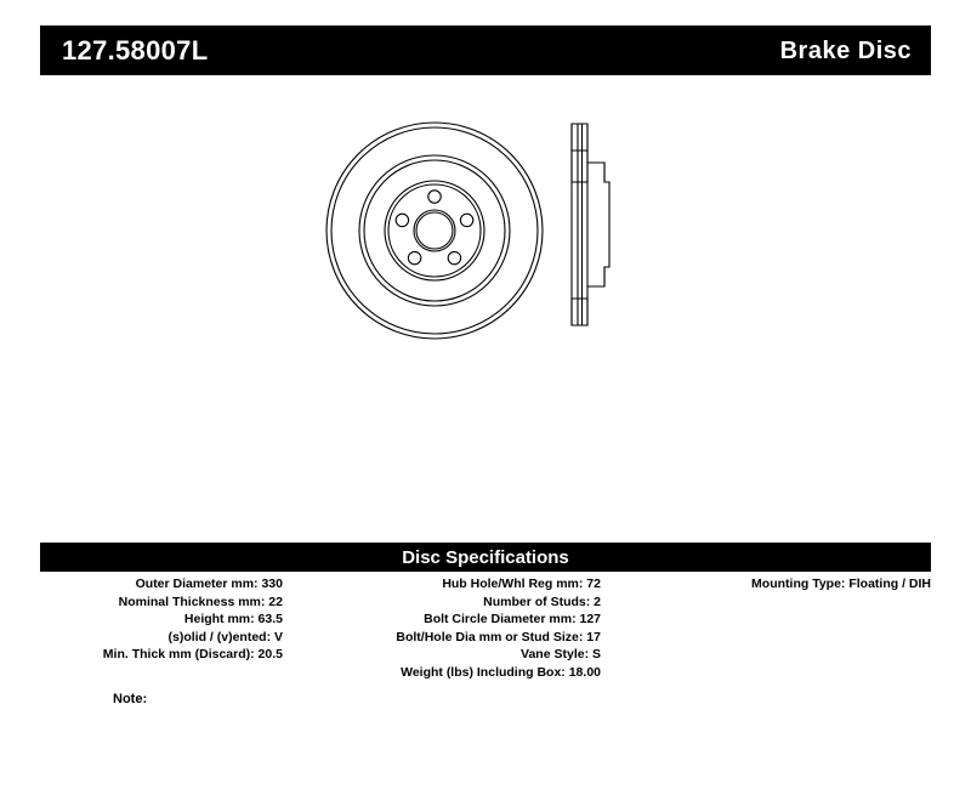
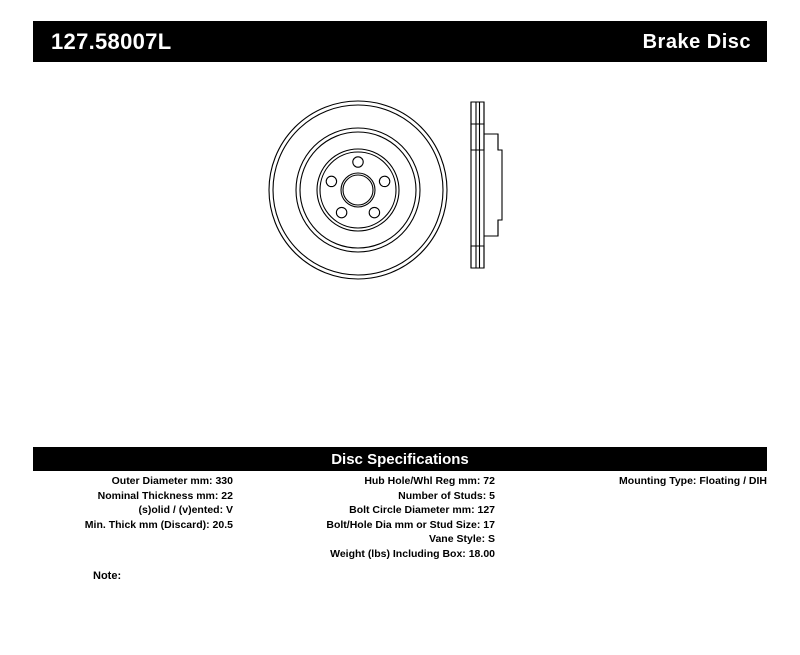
  127.58007L
  Brake Disc
  Disc Specifications
  Outer Diameter mm: 330
  Nominal Thickness mm: 22
- Height mm: 63.5
  (s)olid / (v)ented: V
  Min. Thick mm (Discard): 20.5
  Hub Hole/Whl Reg mm: 72
- Number of Studs: 2
+ Number of Studs: 5
  Bolt Circle Diameter mm: 127
  Bolt/Hole Dia mm or Stud Size: 17
  Vane Style: S
  Weight (lbs) Including Box: 18.00
  Mounting Type: Floating / DIH
  Note:
